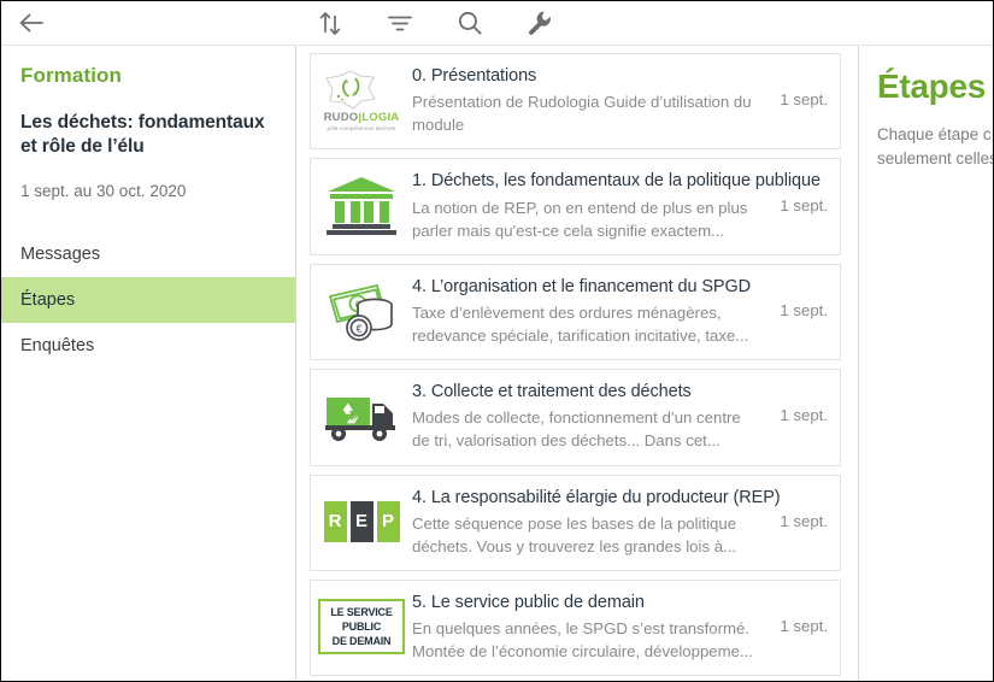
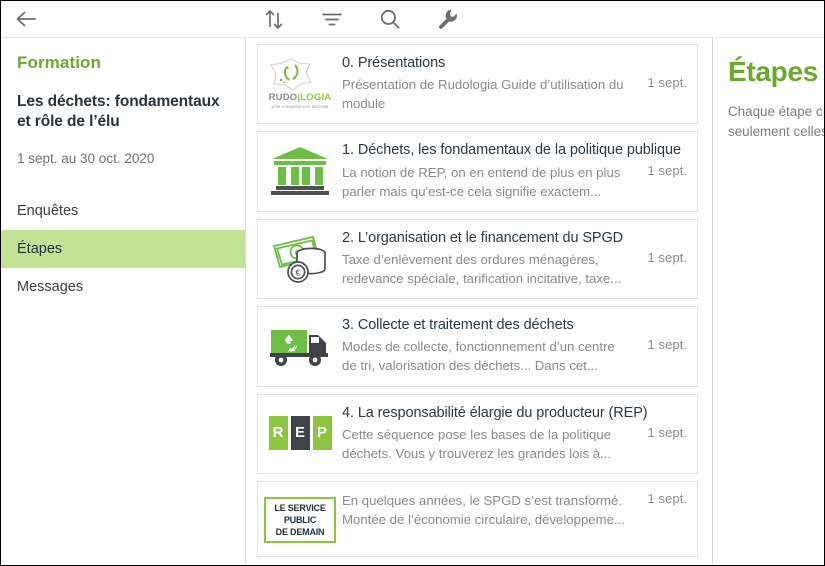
  Formation
  Les déchets: fondamentaux et rôle de l’élu
  1 sept. au 30 oct. 2020
- Messages
+ Enquêtes
  Étapes
- Enquêtes
+ Messages
  RUDO|LOGIA
  0. Présentations
  Présentation de Rudologia Guide d’utilisation du module
  1 sept.
  1. Déchets, les fondamentaux de la politique publique
  La notion de REP, on en entend de plus en plus parler mais qu'est-ce cela signifie exactem...
  1 sept.
  €
- 4. L’organisation et le financement du SPGD
+ 2. L’organisation et le financement du SPGD
  Taxe d’enlèvement des ordures ménagères, redevance spéciale, tarification incitative, taxe...
  1 sept.
  3. Collecte et traitement des déchets
  Modes de collecte, fonctionnement d’un centre de tri, valorisation des déchets... Dans cet...
  1 sept.
  R
  E
  P
  4. La responsabilité élargie du producteur (REP)
  Cette séquence pose les bases de la politique déchets. Vous y trouverez les grandes lois à...
  1 sept.
  LE SERVICE
  PUBLIC
  DE DEMAIN
- 5. Le service public de demain
  En quelques années, le SPGD s’est transformé. Montée de l’économie circulaire, développeme...
  1 sept.
  Étapes
  Chaque étape c
  seulement celle
